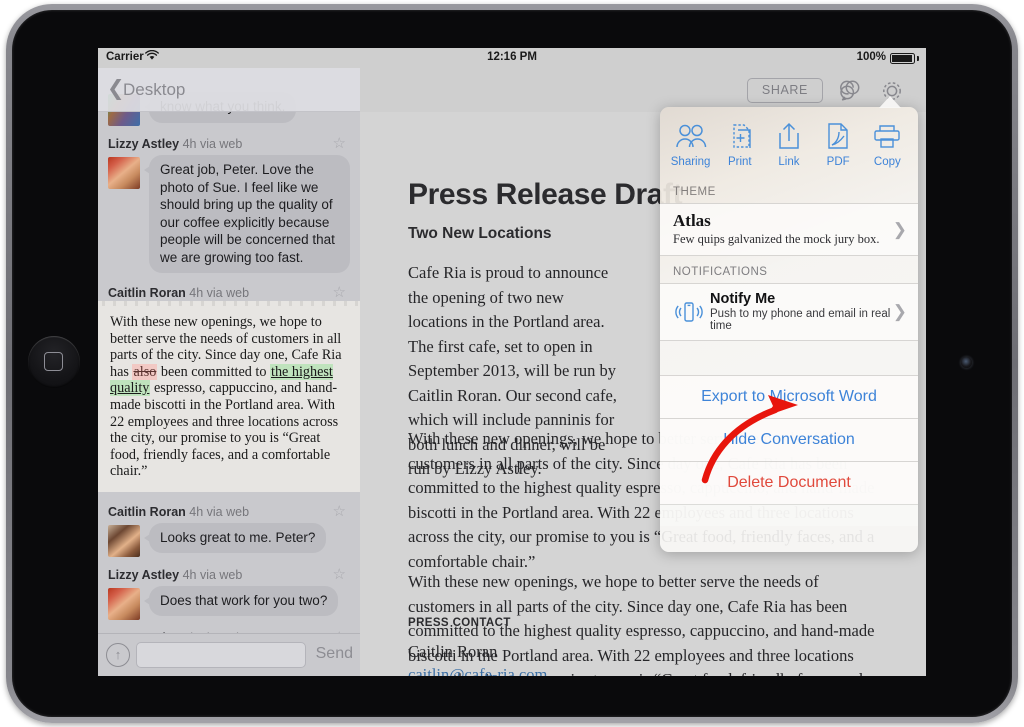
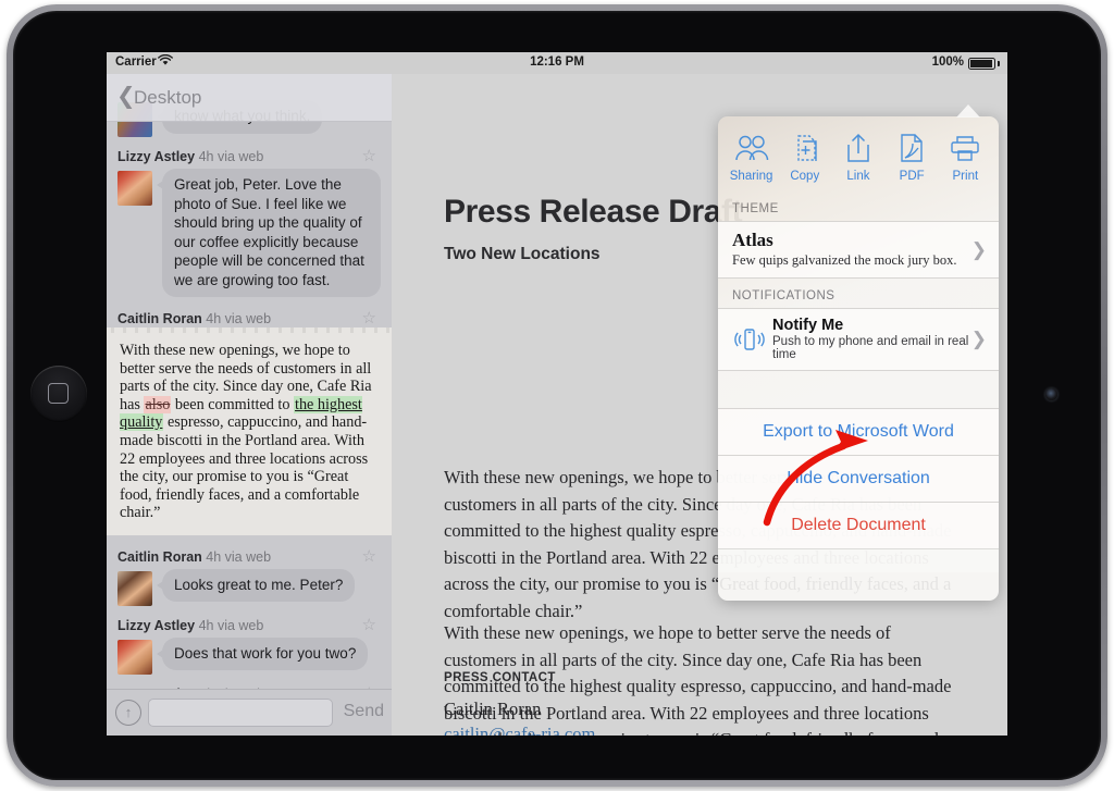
  Carrier
  12:16 PM
  100%
  Lizzy Astley 4h via web
  Great job, Peter. Love the photo of Sue. I feel like we should bring up the quality of our coffee explicitly because people will be concerned that we are growing too fast.
  Caitlin Roran 4h via web
  ☆
  With these new openings, we hope to better serve the needs of customers in all parts of the city. Since day one, Cafe Ria has also been committed to the highest quality espresso, cappuccino, and hand-made biscotti in the Portland area. With 22 employees and three locations across the city, our promise to you is “Great food, friendly faces, and a comfortable chair.”
  Caitlin Roran 4h via web
  Looks great to me. Peter?
  Lizzy Astley 4h via web
  Does that work for you two?
  ❮
  Desktop
  ↑
  Send
  Press Release Dra
  Two New Locations
- Cafe Ria is proud to announce the opening of two new locations in the Portland area. The first cafe, set to open in September 2013, will be run by Caitlin Roran. Our second cafe, which will include panninis for both lunch and dinner, will be run by Lizzy Astley.
  With these new openings, we hope to better serve the needs of customers in all parts of the city. Since day one, Cafe Ria has been committed to the highest quality espresso, cappuccino, and hand-made biscotti in the Portland area. With 22 employees and three locations
  PRESS CONTACT
  Caitlin Roran
  caitlin@cafe-ria.com
- SHARE
  Sharing
- Print
+ Copy
  Link
  PDF
- Copy
+ Print
  Atlas
  Few quips galvanized the mock jury box.
  ❯
  Notify Me
  Push to my phone and email in real time
  ❯
